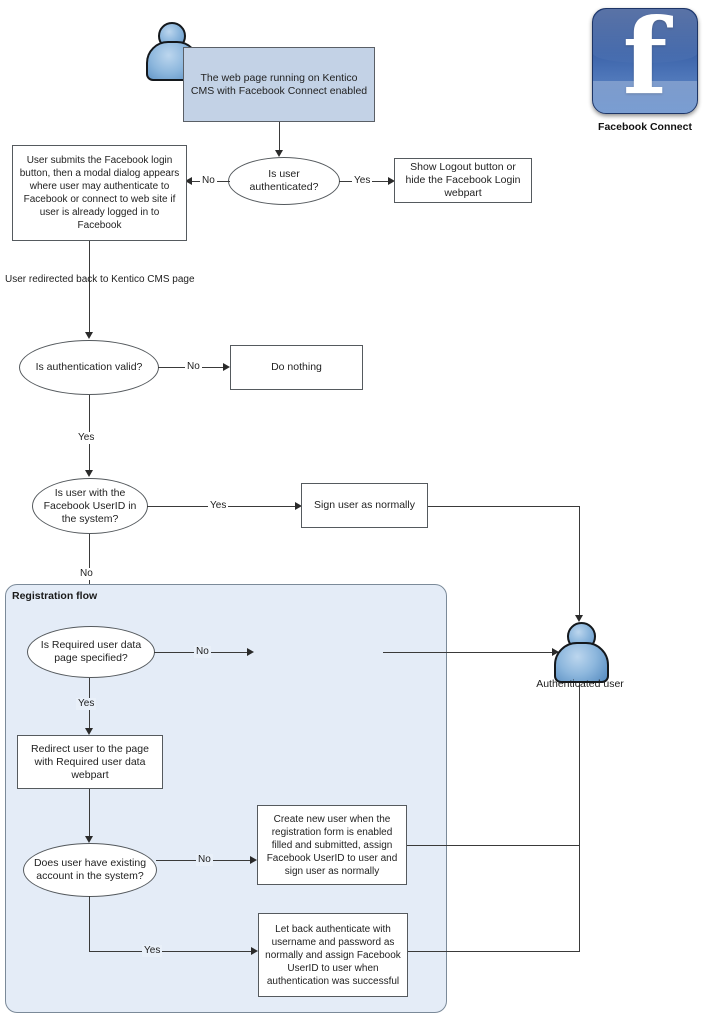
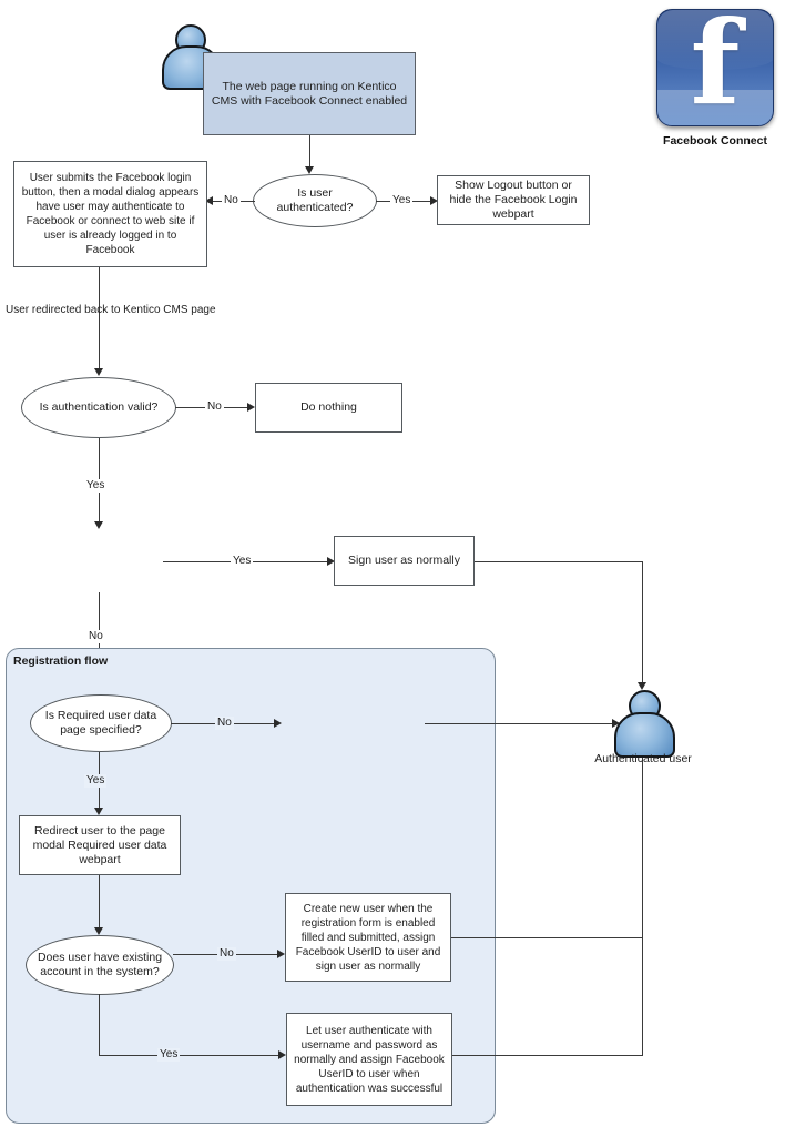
  Facebook Connect
  The web page running on Kentico CMS with Facebook Connect enabled
  Is user authenticated?
  No
  Yes
  Show Logout button or hide the Facebook Login webpart
- User submits the Facebook login button, then a modal dialog appears where user may authenticate to Facebook or connect to web site if user is already logged in to Facebook
+ User submits the Facebook login button, then a modal dialog appears have user may authenticate to Facebook or connect to web site if user is already logged in to Facebook
  User redirected back to Kentico CMS page
  Is authentication valid?
  No
  Do nothing
  Yes
- Is user with the Facebook UserID in the system?
  Yes
  Sign user as normally
  No
  Registration flow
  Is Required user data page specified?
  No
  Yes
- Redirect user to the page with Required user data webpart
+ Redirect user to the page modal Required user data webpart
  Does user have existing account in the system?
  No
  Create new user when the registration form is enabled filled and submitted, assign Facebook UserID to user and sign user as normally
  Yes
- Let back authenticate with username and password as normally and assign Facebook UserID to user when authentication was successful
+ Let user authenticate with username and password as normally and assign Facebook UserID to user when authentication was successful
  Authenticated user
